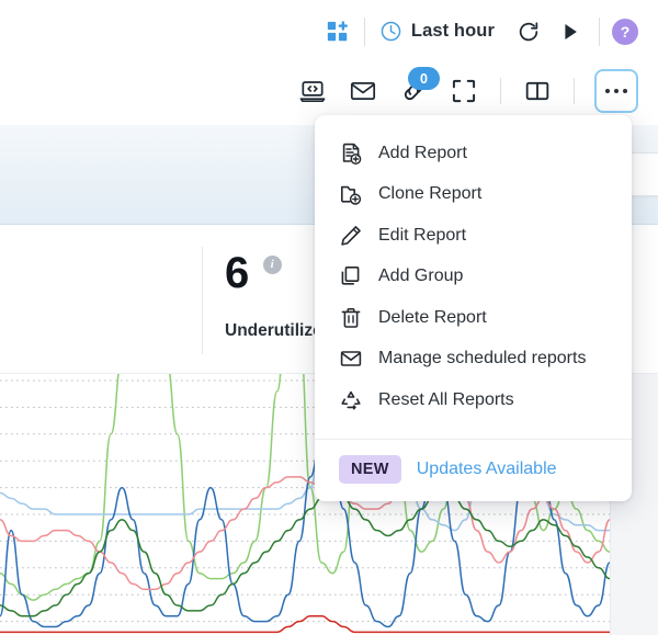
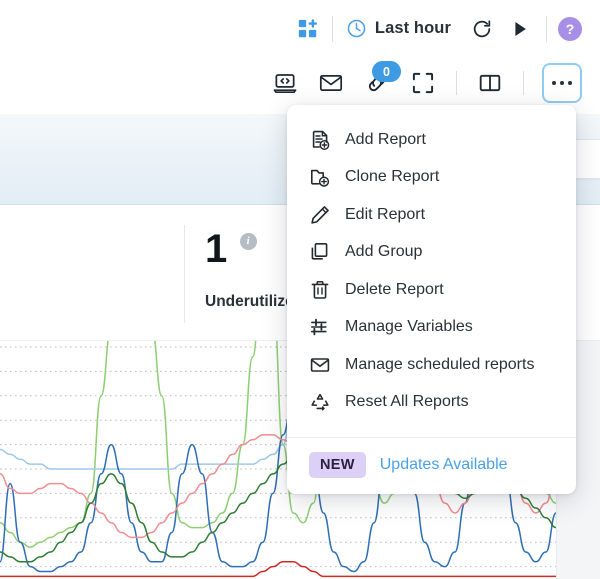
  Last hour
  ?
  0
- 6 i
+ 1 i
  Underutiliz
  Add Report
  Clone Report
  Edit Report
  Add Group
  Delete Report
+ Manage Variables
  Manage scheduled reports
  Reset All Reports
  NEW
  Updates Available
